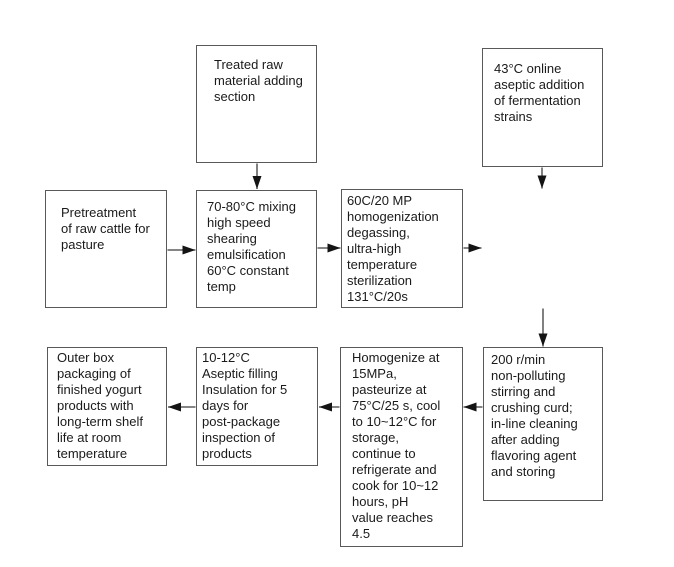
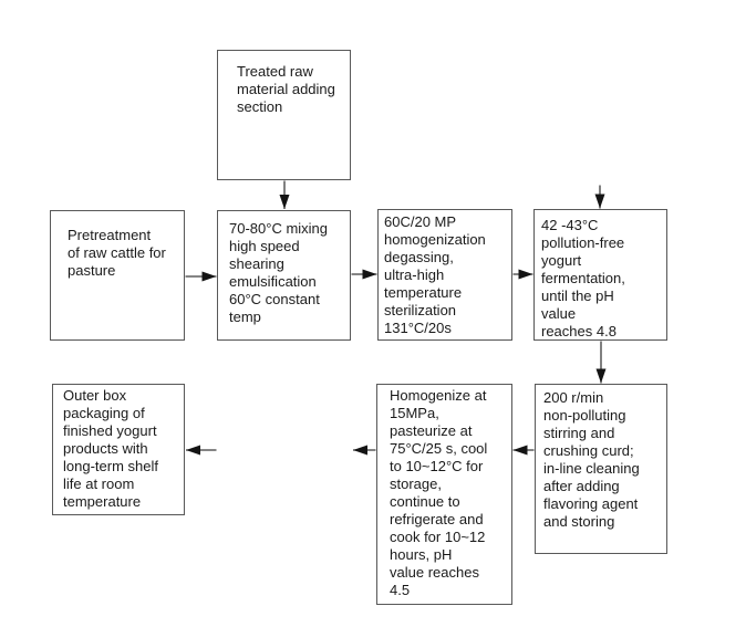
  Treated raw
  material adding
  section
- 43°C online
- aseptic addition
- of fermentation
- strains
  Pretreatment
  of raw cattle for
  pasture
  70-80°C mixing
  high speed
  shearing
  emulsification
  60°C constant
  temp
  60C/20 MP
  homogenization
  degassing,
  ultra-high
  temperature
  sterilization
  131°C/20s
+ 42 -43°C
+ pollution-free
+ yogurt
+ fermentation,
+ until the pH
+ value
+ reaches 4.8
  Outer box
  packaging of
  finished yogurt
  products with
  long-term shelf
  life at room
  temperature
- 10-12°C
- Aseptic filling
- Insulation for 5
- days for
- post-package
- inspection of
- products
  Homogenize at
  15MPa,
  pasteurize at
  75°C/25 s, cool
  to 10~12°C for
  storage,
  continue to
  refrigerate and
  cook for 10~12
  hours, pH
  value reaches
  4.5
  200 r/min
  non-polluting
  stirring and
  crushing curd;
  in-line cleaning
  after adding
  flavoring agent
  and storing
